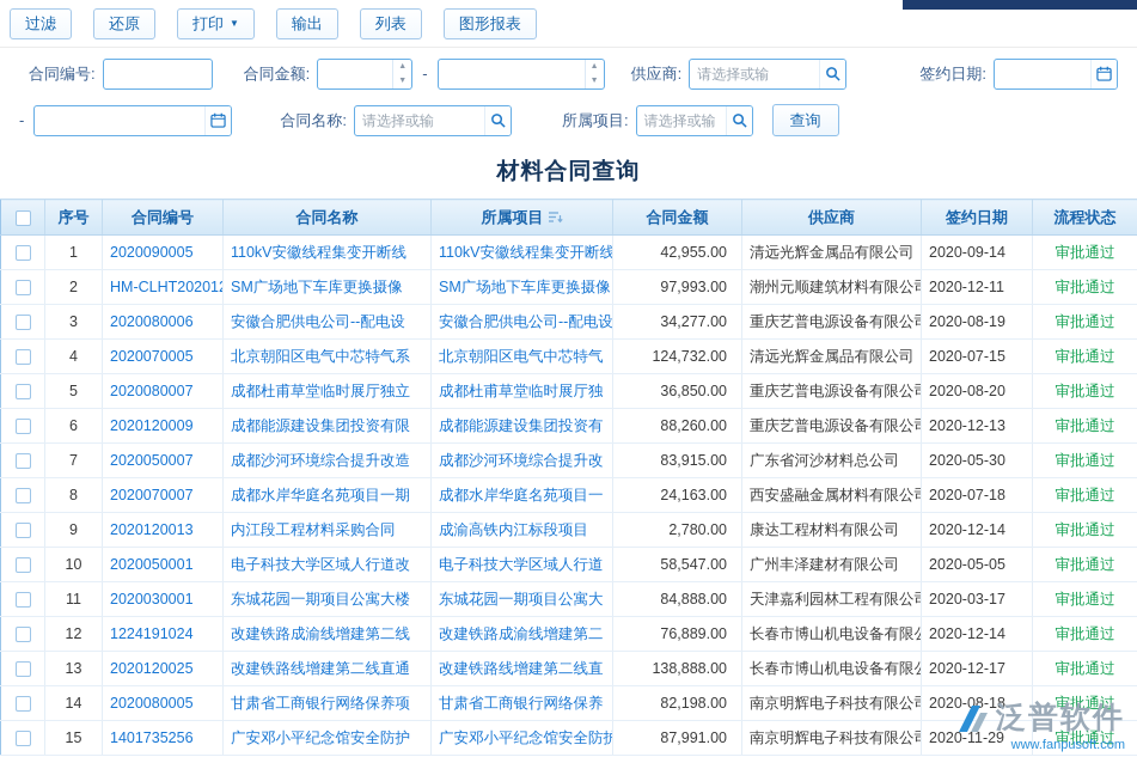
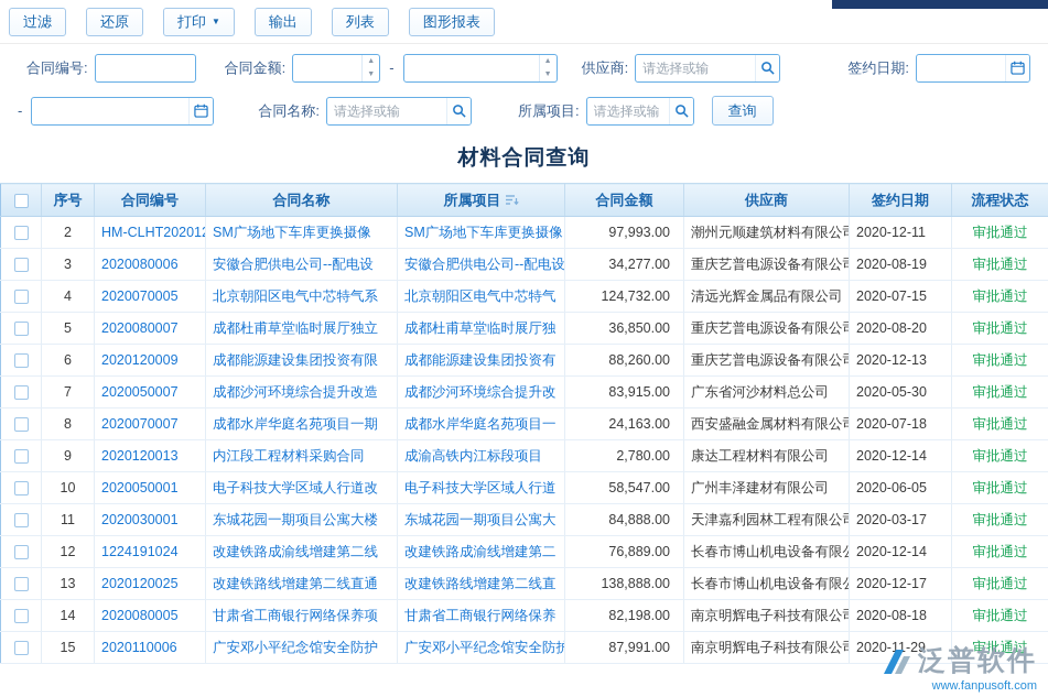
  过滤
  还原
  打印
  ▼
  输出
  列表
  图形报表
  合同编号:
  合同金额:
  -
  供应商:
  请选择或输
  签约日期:
  -
  合同名称:
  请选择或输
  所属项目:
  请选择或输
  查询
  材料合同查询
  	序号	合同编号	合同名称	所属项目	合同金额	供应商	签约日期	流程状态
- 	1	2020090005	110kV安徽线程集变开断线	110kV安徽线程集变开断线	42,955.00	清远光辉金属品有限公司	2020-09-14	审批通过
  	2	HM-CLHT20201	SM广场地下车库更换摄像	SM广场地下车库更换摄像	97,993.00	潮州元顺建筑材料有限公	2020-12-11	审批通过
  	3	2020080006	安徽合肥供电公司--配电设	安徽合肥供电公司--配电设	34,277.00	重庆艺普电源设备有限公	2020-08-19	审批通过
  	4	2020070005	北京朝阳区电气中芯特气系	北京朝阳区电气中芯特气	124,732.00	清远光辉金属品有限公司	2020-07-15	审批通过
  	5	2020080007	成都杜甫草堂临时展厅独立	成都杜甫草堂临时展厅独	36,850.00	重庆艺普电源设备有限公	2020-08-20	审批通过
  	6	2020120009	成都能源建设集团投资有限	成都能源建设集团投资有	88,260.00	重庆艺普电源设备有限公	2020-12-13	审批通过
  	7	2020050007	成都沙河环境综合提升改造	成都沙河环境综合提升改	83,915.00	广东省河沙材料总公司	2020-05-30	审批通过
  	8	2020070007	成都水岸华庭名苑项目一期	成都水岸华庭名苑项目一	24,163.00	西安盛融金属材料有限公	2020-07-18	审批通过
  	9	2020120013	内江段工程材料采购合同	成渝高铁内江标段项目	2,780.00	康达工程材料有限公司	2020-12-14	审批通过
- 	10	2020050001	电子科技大学区域人行道改	电子科技大学区域人行道	58,547.00	广州丰泽建材有限公司	2020-05-05	审批通过
+ 	10	2020050001	电子科技大学区域人行道改	电子科技大学区域人行道	58,547.00	广州丰泽建材有限公司	2020-06-05	审批通过
  	11	2020030001	东城花园一期项目公寓大楼	东城花园一期项目公寓大	84,888.00	天津嘉利园林工程有限公	2020-03-17	审批通过
  	12	1224191024	改建铁路成渝线增建第二线	改建铁路成渝线增建第二	76,889.00	长春市博山机电设备有限	2020-12-14	审批通过
  	13	2020120025	改建铁路线增建第二线直通	改建铁路线增建第二线直	138,888.00	长春市博山机电设备有限	2020-12-17	审批通过
  	14	2020080005	甘肃省工商银行网络保养项	甘肃省工商银行网络保养	82,198.00	南京明辉电子科技有限公	2020-08-18	审批通过
- 	15	1401735256	广安邓小平纪念馆安全防护	广安邓小平纪念馆安全防护	87,991.00	南京明辉电子科技有限公	2020-11-29	审批通过
+ 	15	2020110006	广安邓小平纪念馆安全防护	广安邓小平纪念馆安全防护	87,991.00	南京明辉电子科技有限公	2020-11-29	审批通过
  泛普软件
  www.fanpusoft.com
